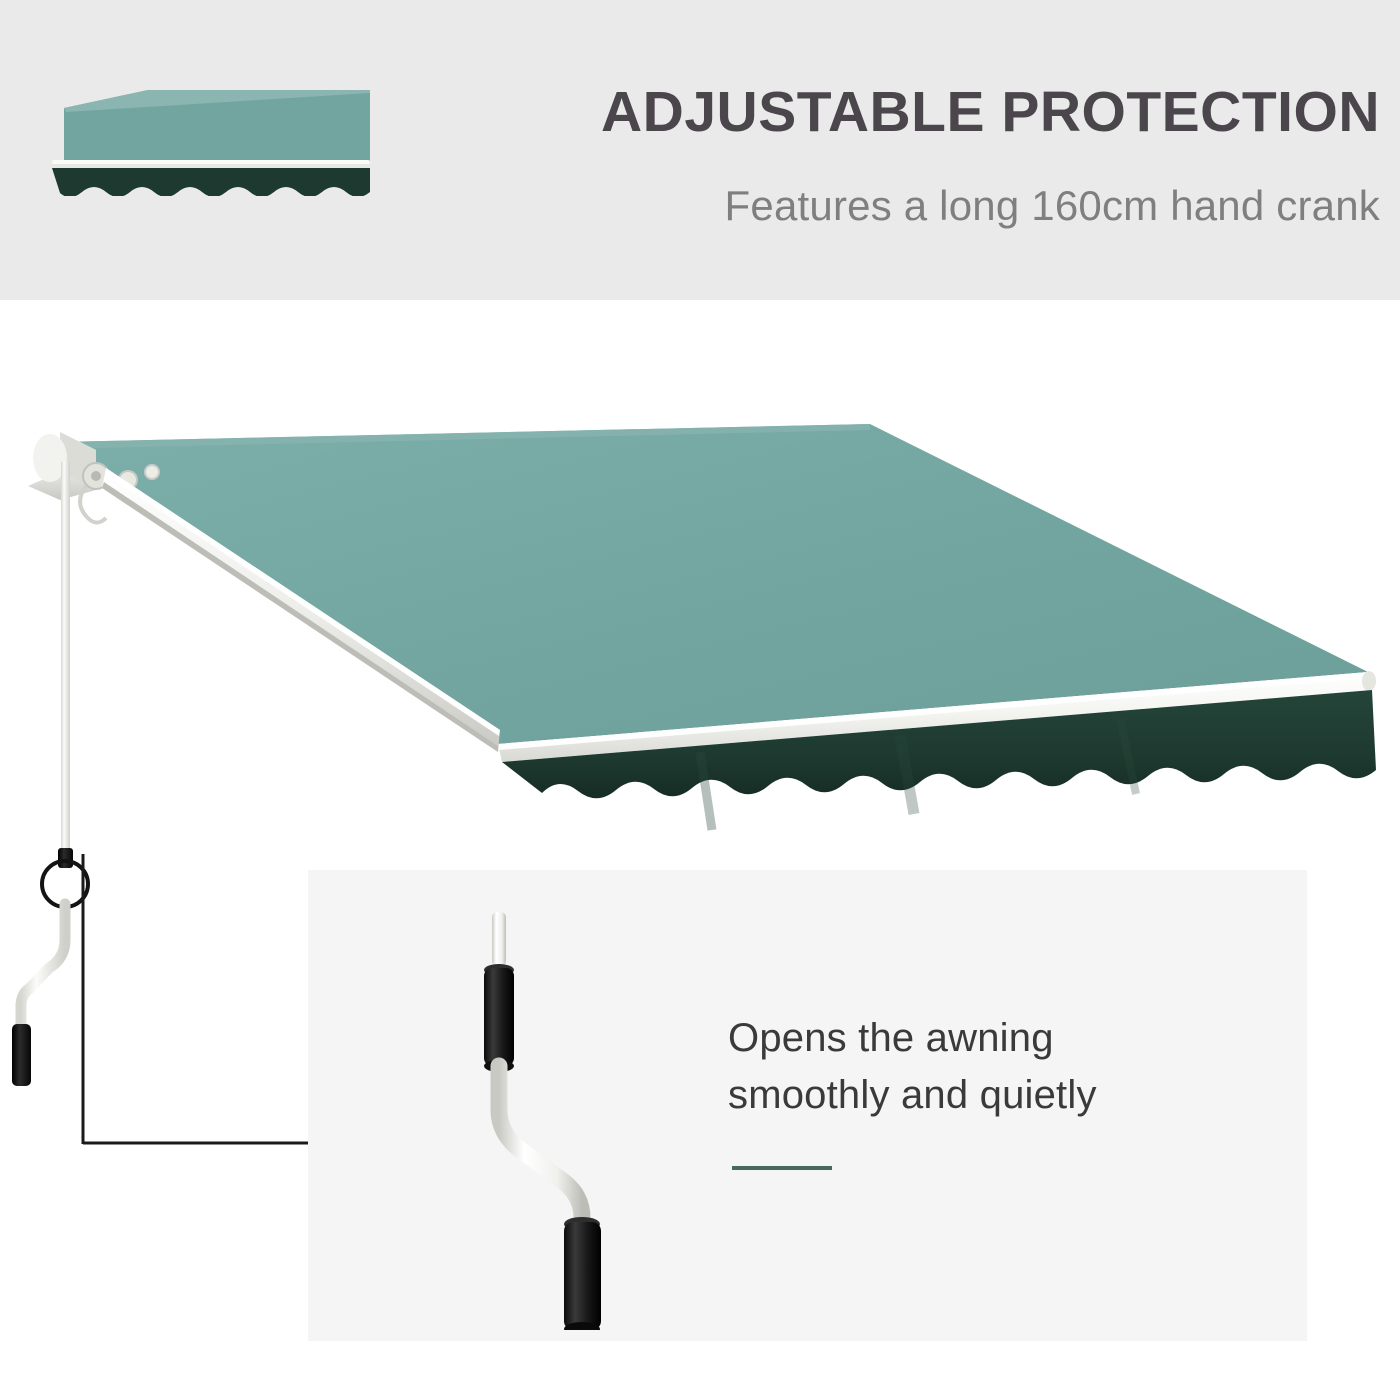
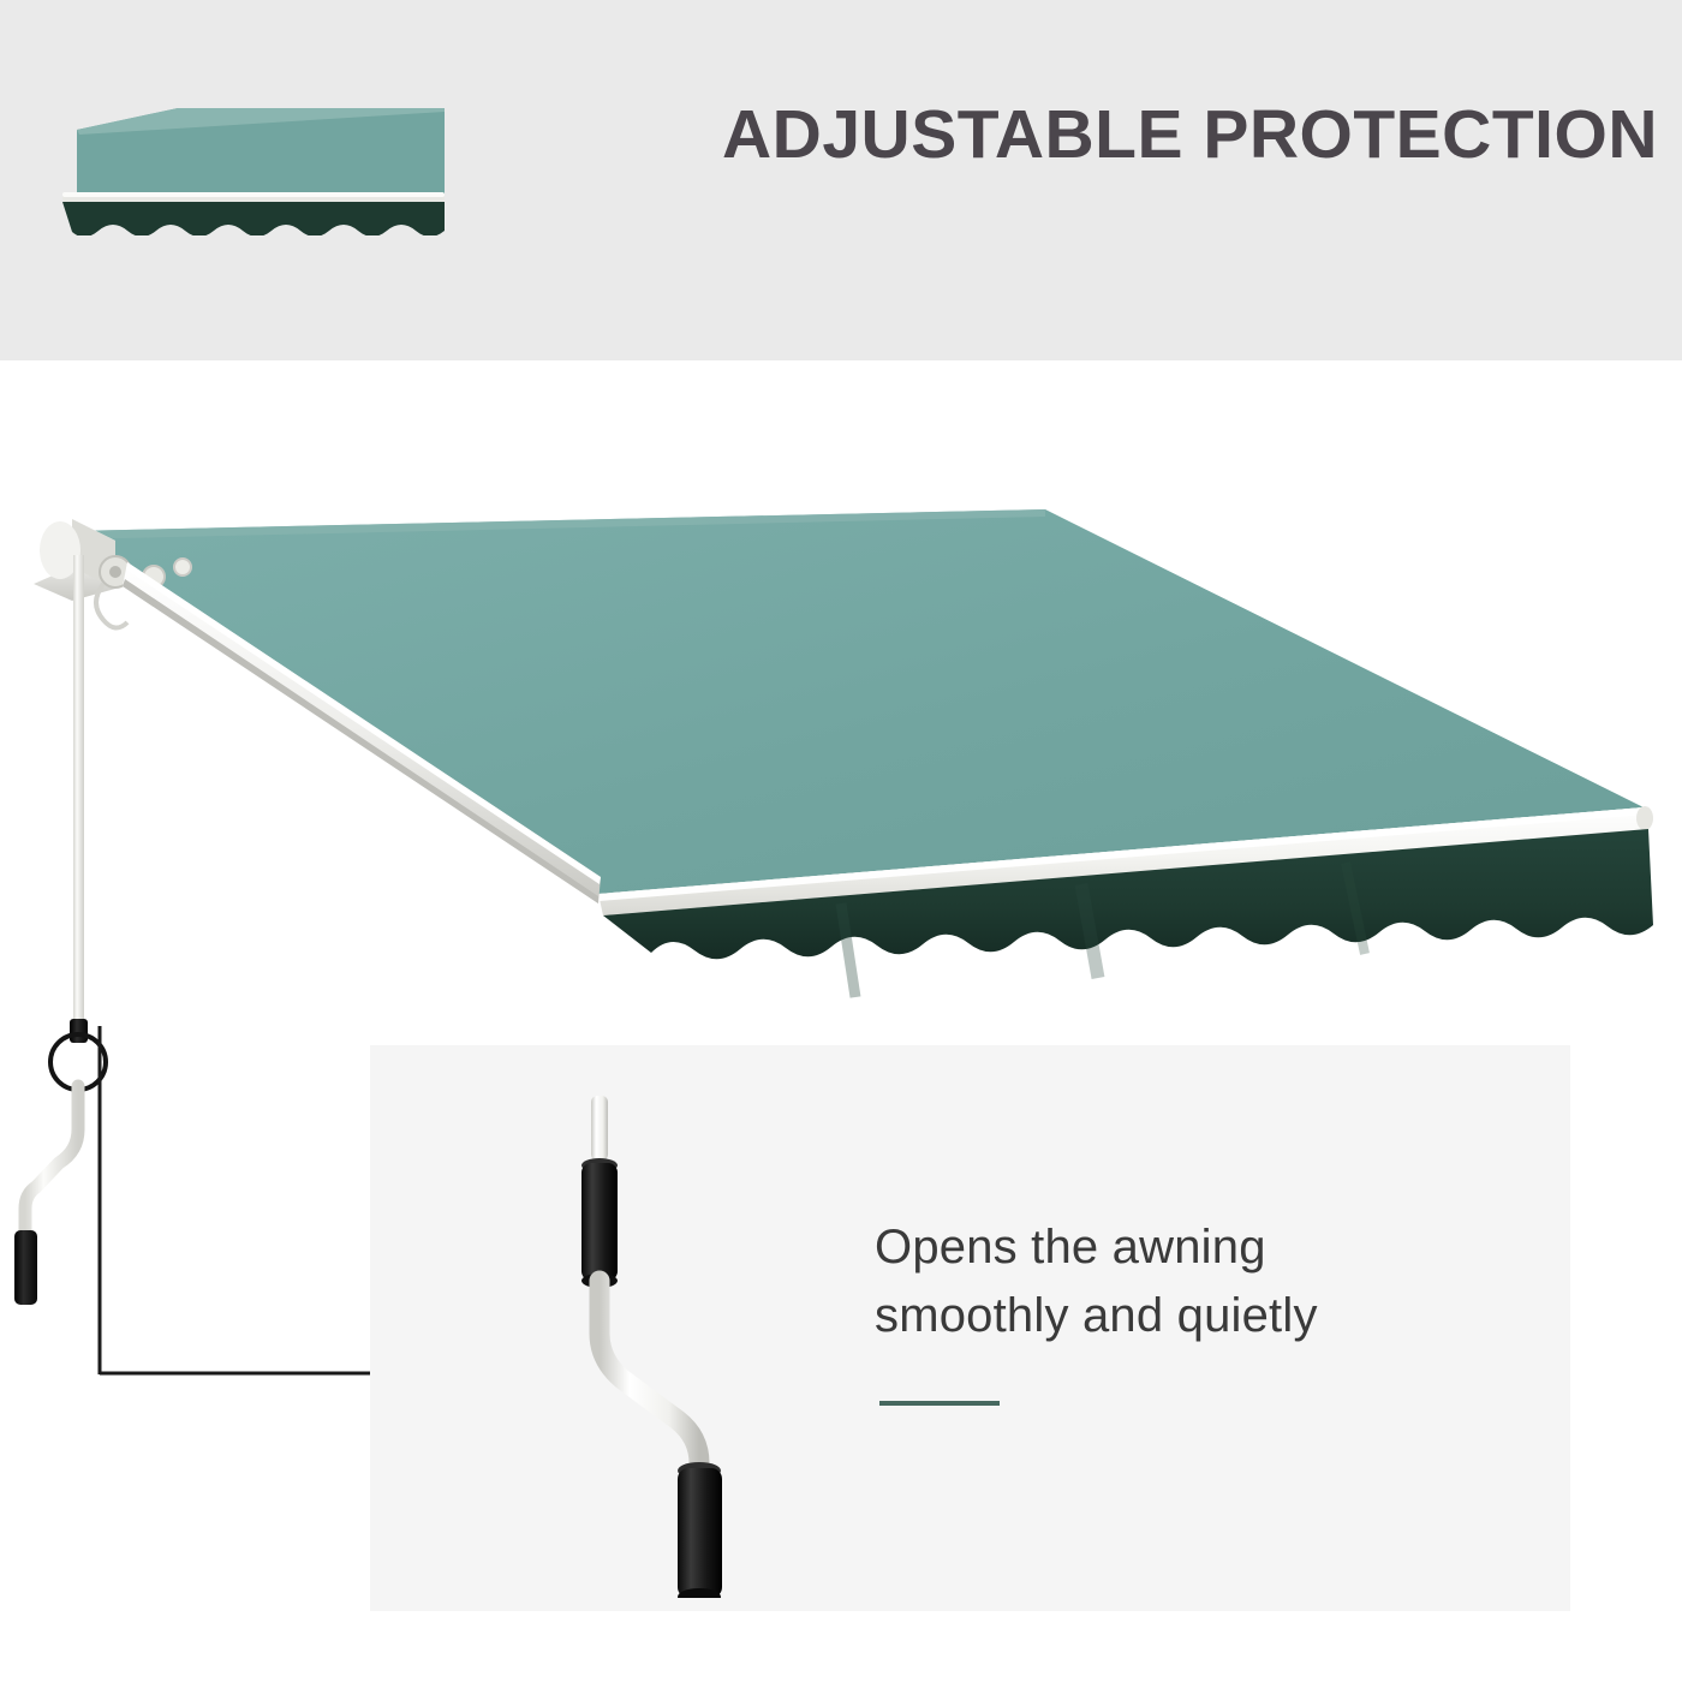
  ADJUSTABLE PROTECTION
- Features a long 160cm hand crank
  Opens the awning
  smoothly and quietly
